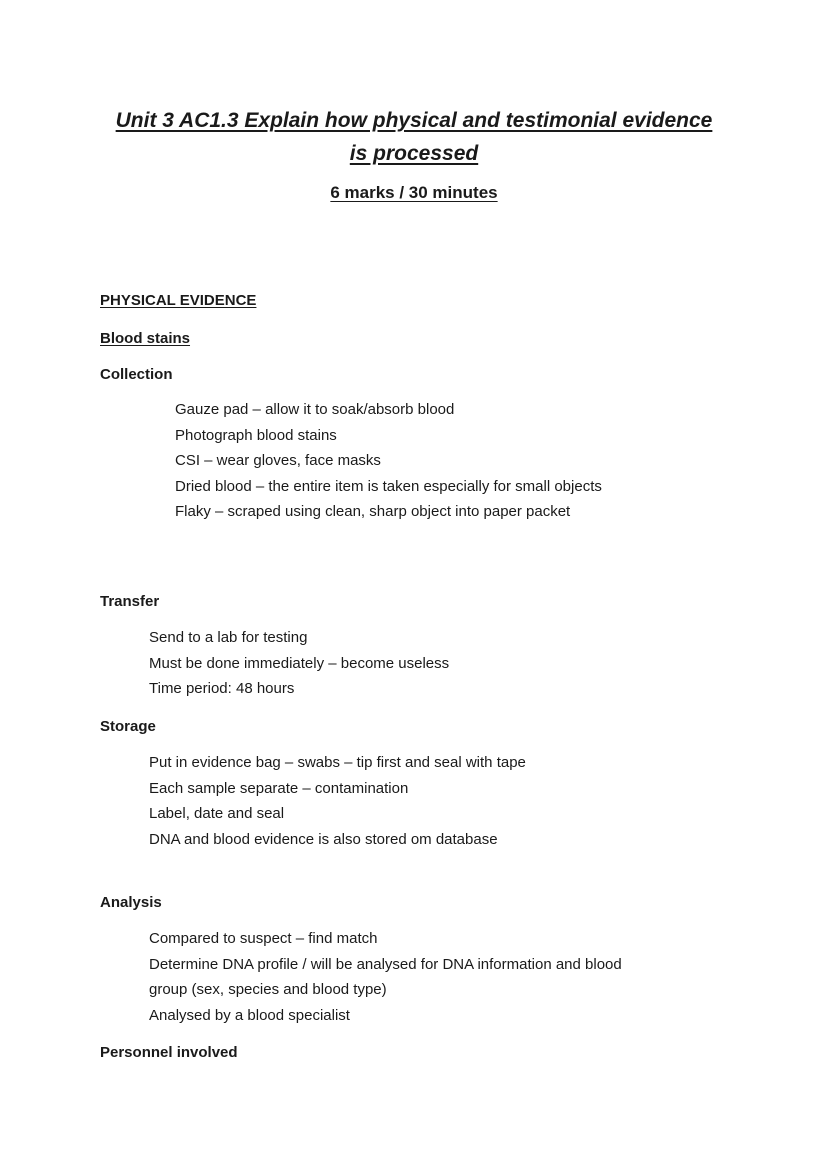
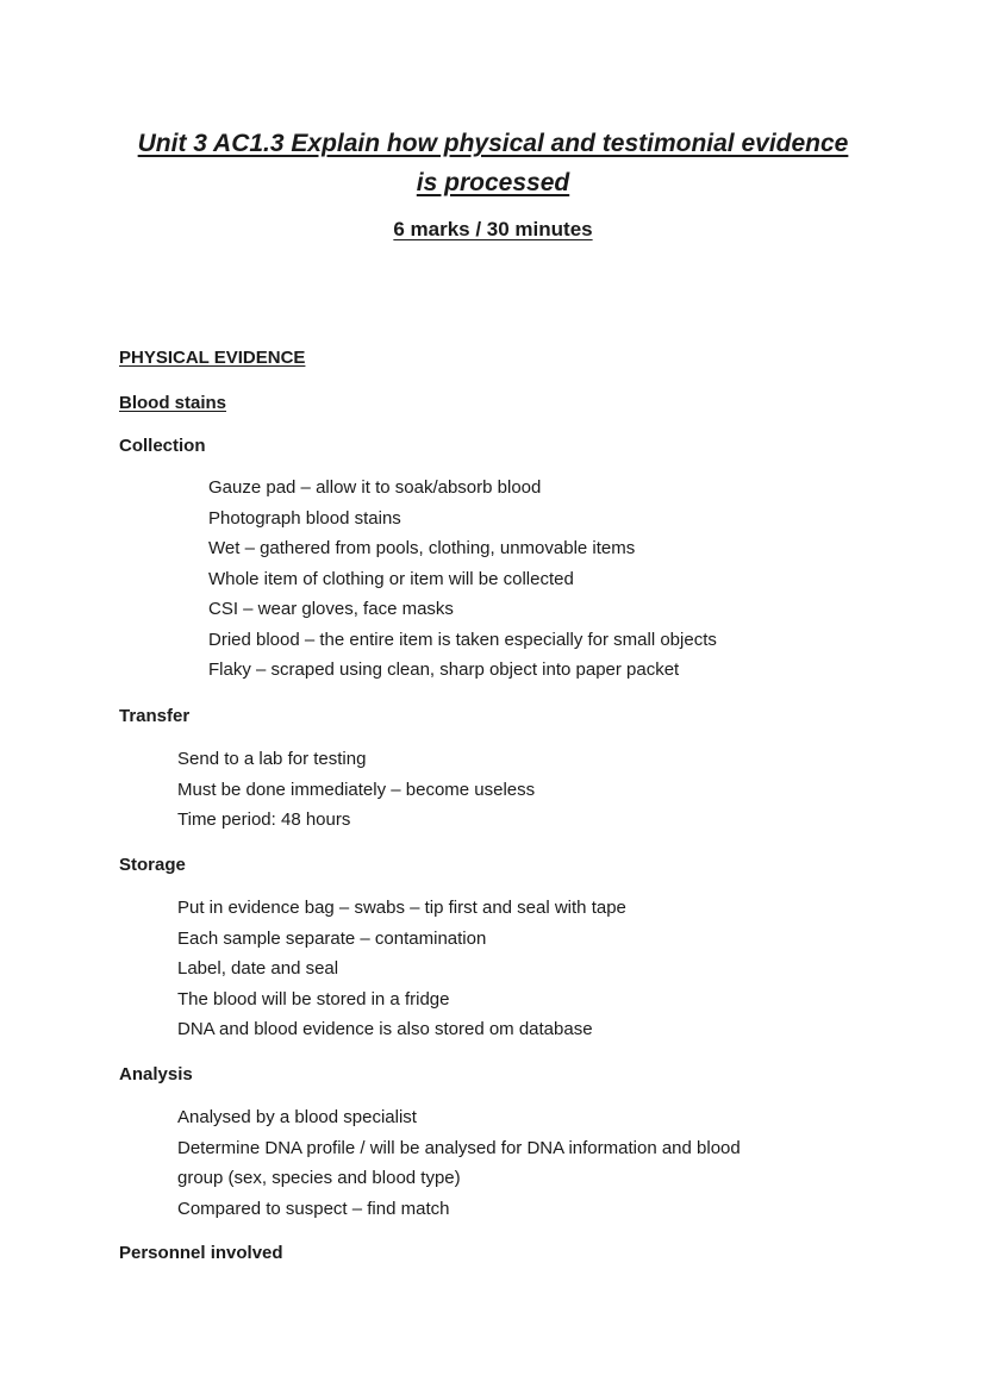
  Unit 3 AC1.3 Explain how physical and testimonial evidence
  is processed
  6 marks / 30 minutes
  PHYSICAL EVIDENCE
  Blood stains
  Collection
  Gauze pad – allow it to soak/absorb blood
  Photograph blood stains
+ Wet – gathered from pools, clothing, unmovable items
+ Whole item of clothing or item will be collected
  CSI – wear gloves, face masks
  Dried blood – the entire item is taken especially for small objects
  Flaky – scraped using clean, sharp object into paper packet
  Transfer
  Send to a lab for testing
  Must be done immediately – become useless
  Time period: 48 hours
  Storage
  Put in evidence bag – swabs – tip first and seal with tape
  Each sample separate – contamination
  Label, date and seal
+ The blood will be stored in a fridge
  DNA and blood evidence is also stored om database
  Analysis
- Compared to suspect – find match
+ Analysed by a blood specialist
  Determine DNA profile / will be analysed for DNA information and blood
  group (sex, species and blood type)
- Analysed by a blood specialist
+ Compared to suspect – find match
  Personnel involved
